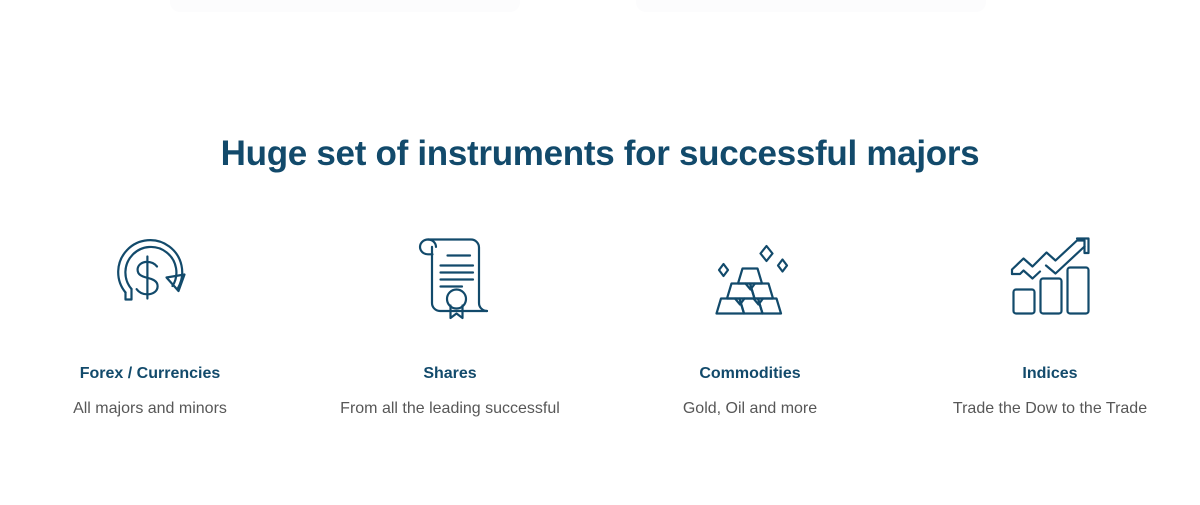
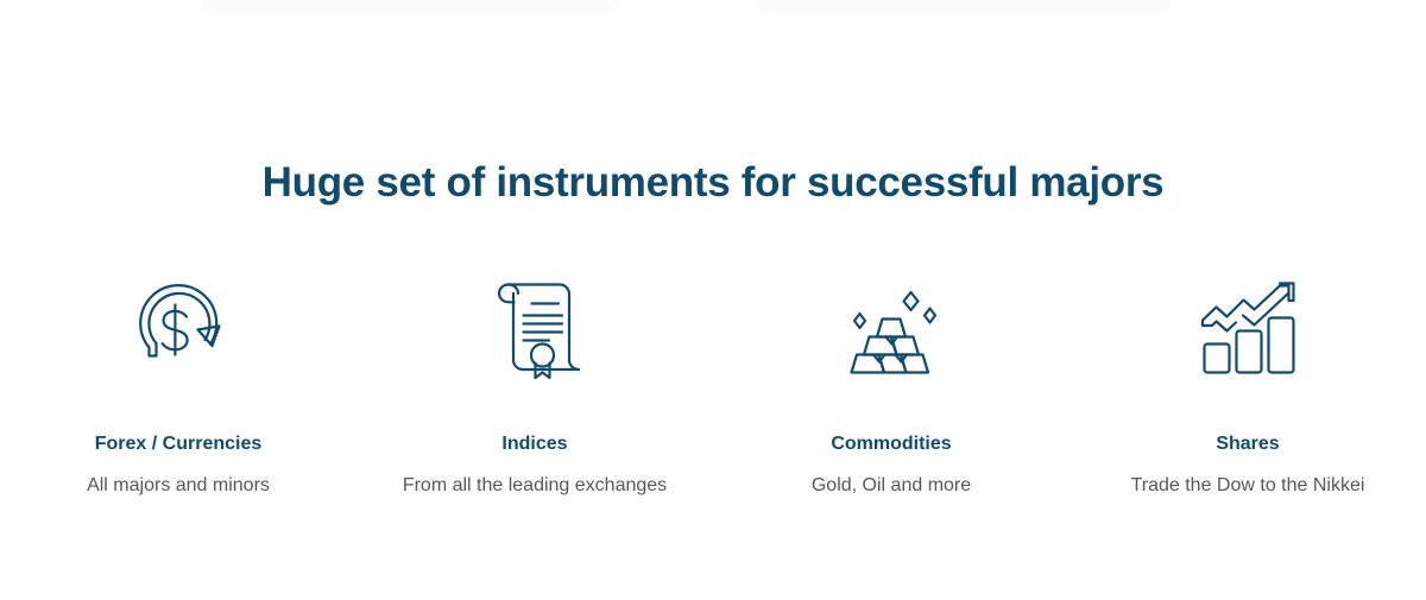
  Huge set of instruments for successful majors
  Forex / Currencies
  All majors and minors
- Shares
+ Indices
- From all the leading successful
+ From all the leading exchanges
  Commodities
  Gold, Oil and more
- Indices
+ Shares
- Trade the Dow to the Trade
+ Trade the Dow to the Nikkei
